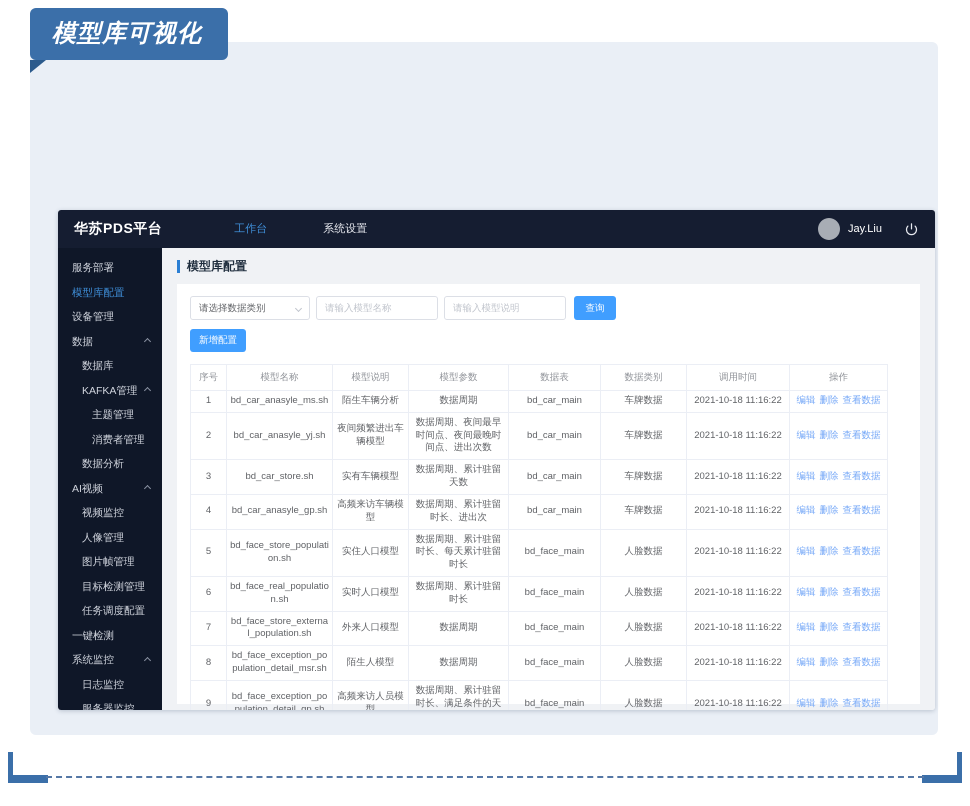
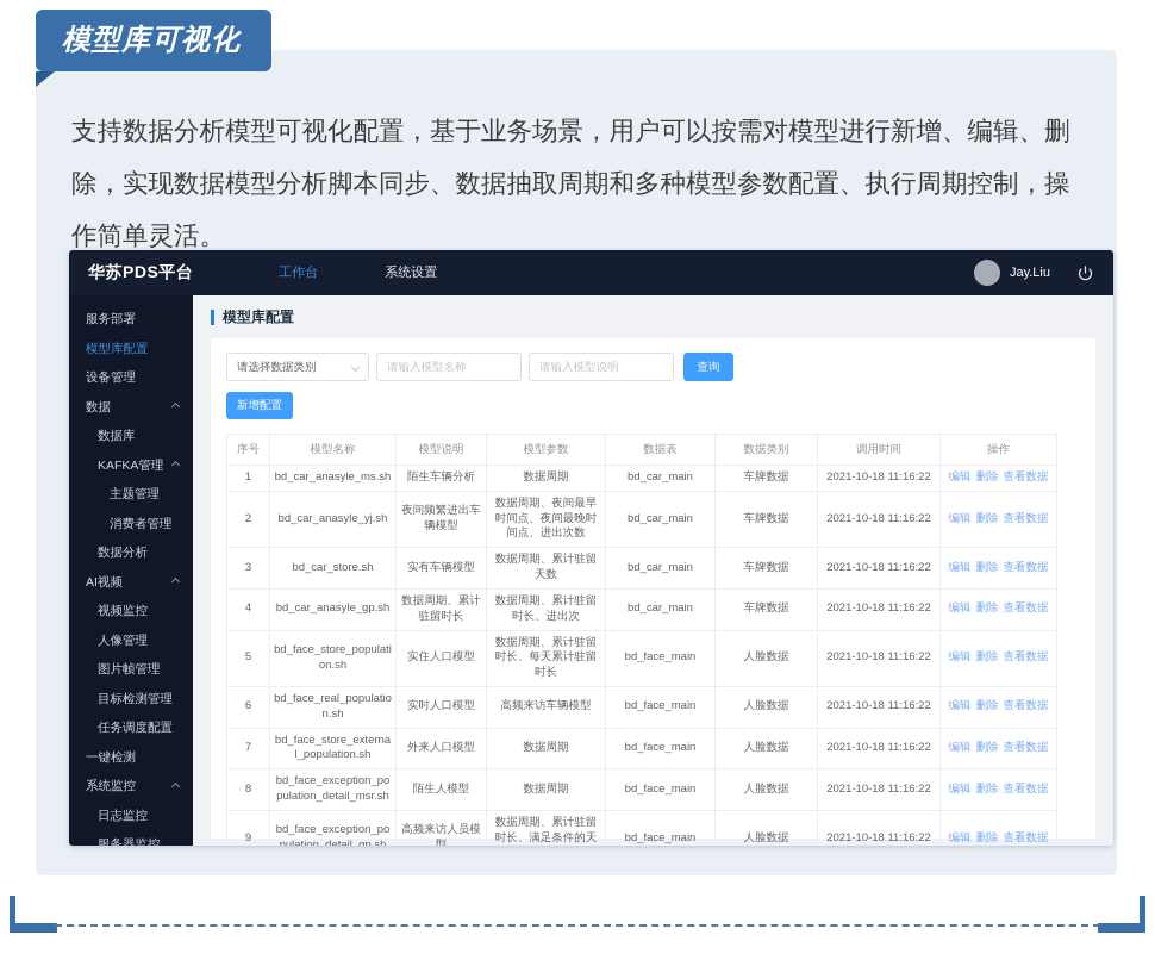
  模型库可视化
+ 支持数据分析模型可视化配置，基于业务场景，用户可以按需对模型进行新增、编辑、删除，实现数据模型分析脚本同步、数据抽取周期和多种模型参数配置、执行周期控制，操作简单灵活。
  华苏PDS平台
  工作台
  系统设置
  Jay.Liu
  服务部署
  模型库配置
  设备管理
  数据
  数据库
  KAFKA管理
  主题管理
  消费者管理
  数据分析
  AI视频
  视频监控
  人像管理
  图片帧管理
  目标检测管理
  任务调度配置
  一键检测
  系统监控
  日志监控
  服务器监控
  模型库配置
  请选择数据类别
  请输入模型名称
  请输入模型说明
  查询
  新增配置
  序号	模型名称	模型说明	模型参数	数据表	数据类别	调用时间	操作
  1	bd_car_anasyle_ms.sh	陌生车辆分析	数据周期	bd_car_main	车牌数据	2021-10-18 11:16:22	编辑 删除 查看数据
  2	bd_car_anasyle_yj.sh	夜间频繁进出车辆模型	数据周期、夜间最早时间点、夜间最晚时间点、进出次数	bd_car_main	车牌数据	2021-10-18 11:16:22	编辑 删除 查看数据
  3	bd_car_store.sh	实有车辆模型	数据周期、累计驻留天数	bd_car_main	车牌数据	2021-10-18 11:16:22	编辑 删除 查看数据
- 4	bd_car_anasyle_gp.sh	高频来访车辆模型	数据周期、累计驻留时长、进出次	bd_car_main	车牌数据	2021-10-18 11:16:22	编辑 删除 查看数据
+ 4	bd_car_anasyle_gp.sh	数据周期、累计驻留时长	数据周期、累计驻留时长、进出次	bd_car_main	车牌数据	2021-10-18 11:16:22	编辑 删除 查看数据
  5	bd_face_store_population.sh	实住人口模型	数据周期、累计驻留时长、每天累计驻留时长	bd_face_main	人脸数据	2021-10-18 11:16:22	编辑 删除 查看数据
- 6	bd_face_real_population.sh	实时人口模型	数据周期、累计驻留时长	bd_face_main	人脸数据	2021-10-18 11:16:22	编辑 删除 查看数据
+ 6	bd_face_real_population.sh	实时人口模型	高频来访车辆模型	bd_face_main	人脸数据	2021-10-18 11:16:22	编辑 删除 查看数据
  7	bd_face_store_external_population.sh	外来人口模型	数据周期	bd_face_main	人脸数据	2021-10-18 11:16:22	编辑 删除 查看数据
  8	bd_face_exception_population_detail_msr.sh	陌生人模型	数据周期	bd_face_main	人脸数据	2021-10-18 11:16:22	编辑 删除 查看数据
  9	bd_face_exception_population_detail_gp.sh	高频来访人员模型	数据周期、累计驻留时长、满足条件的天	bd_face_main	人脸数据	2021-10-18 11:16:22	编辑 删除 查看数据
